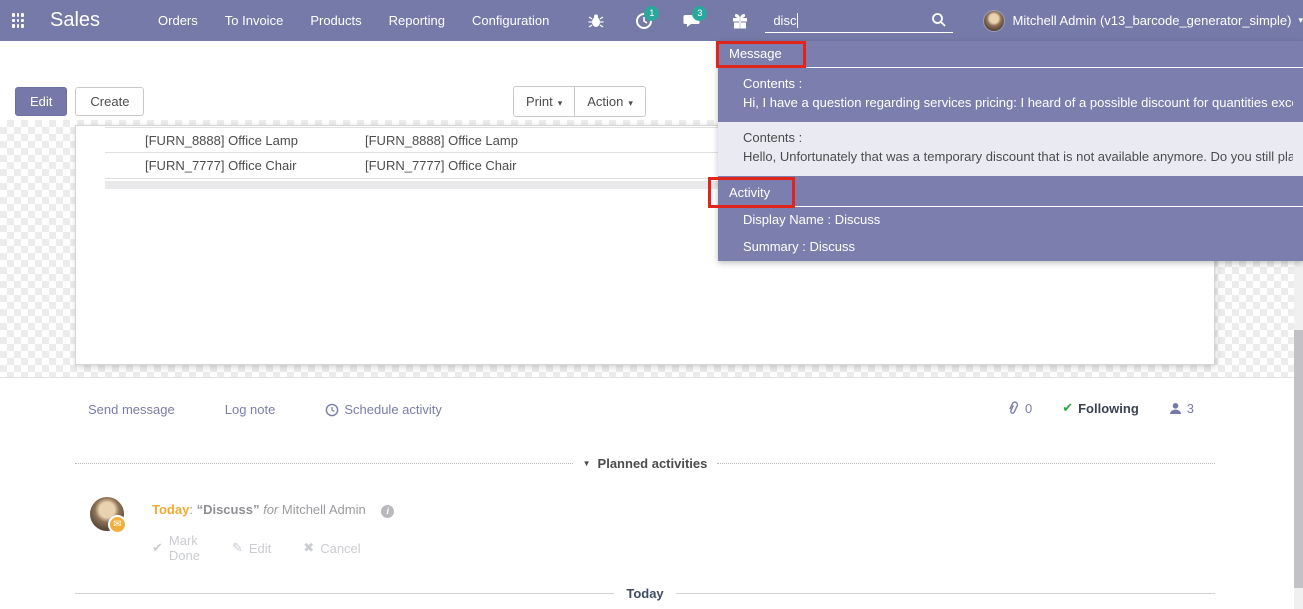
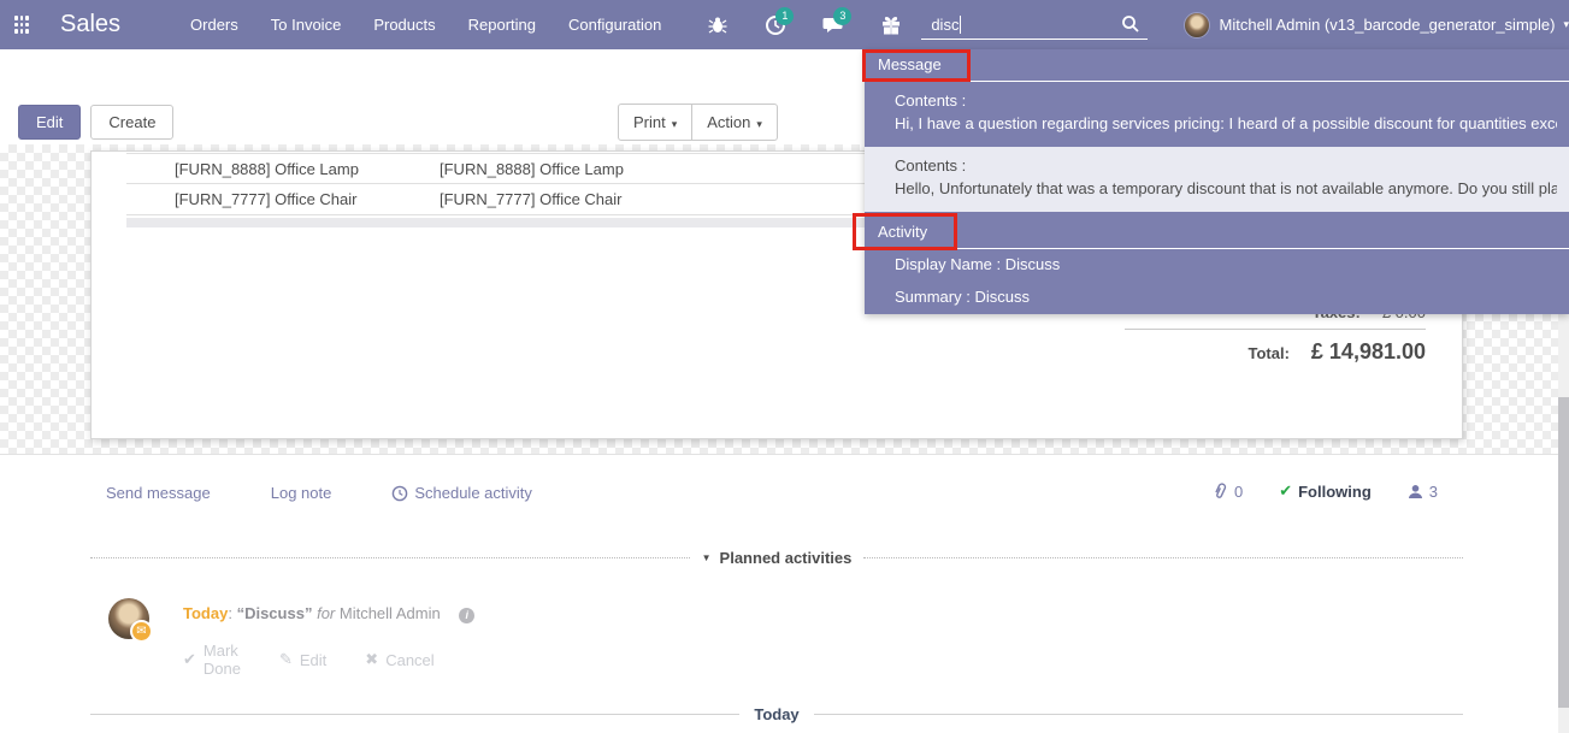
  Sales
  Orders
  To Invoice
  Products
  Reporting
  Configuration
  1
  3
  disc
  Mitchell Admin (v13_barcode_generator_simple)
  ▾
  Edit
  Create
  Print ▾
  Action ▾
  [FURN_8888] Office Lamp
  [FURN_8888] Office Lamp
  [FURN_7777] Office Chair
  [FURN_7777] Office Chair
+ Total:
+ £ 14,981.00
  Message
  Contents :
  Hi, I have a question regarding services pricing: I heard of a possible discount for quantities exc
  Contents :
  Hello, Unfortunately that was a temporary discount that is not available anymore. Do you still pla
  Activity
  Display Name : Discuss
  Summary : Discuss
  Send message
  Log note
  Schedule activity
  0
  ✔
  Following
  3
  ▼
  Planned activities
  ✉
  Today: “Discuss” for Mitchell Admin i
  ✔
  Mark Done
  ✎
  Edit
  ✖
  Cancel
  Today
